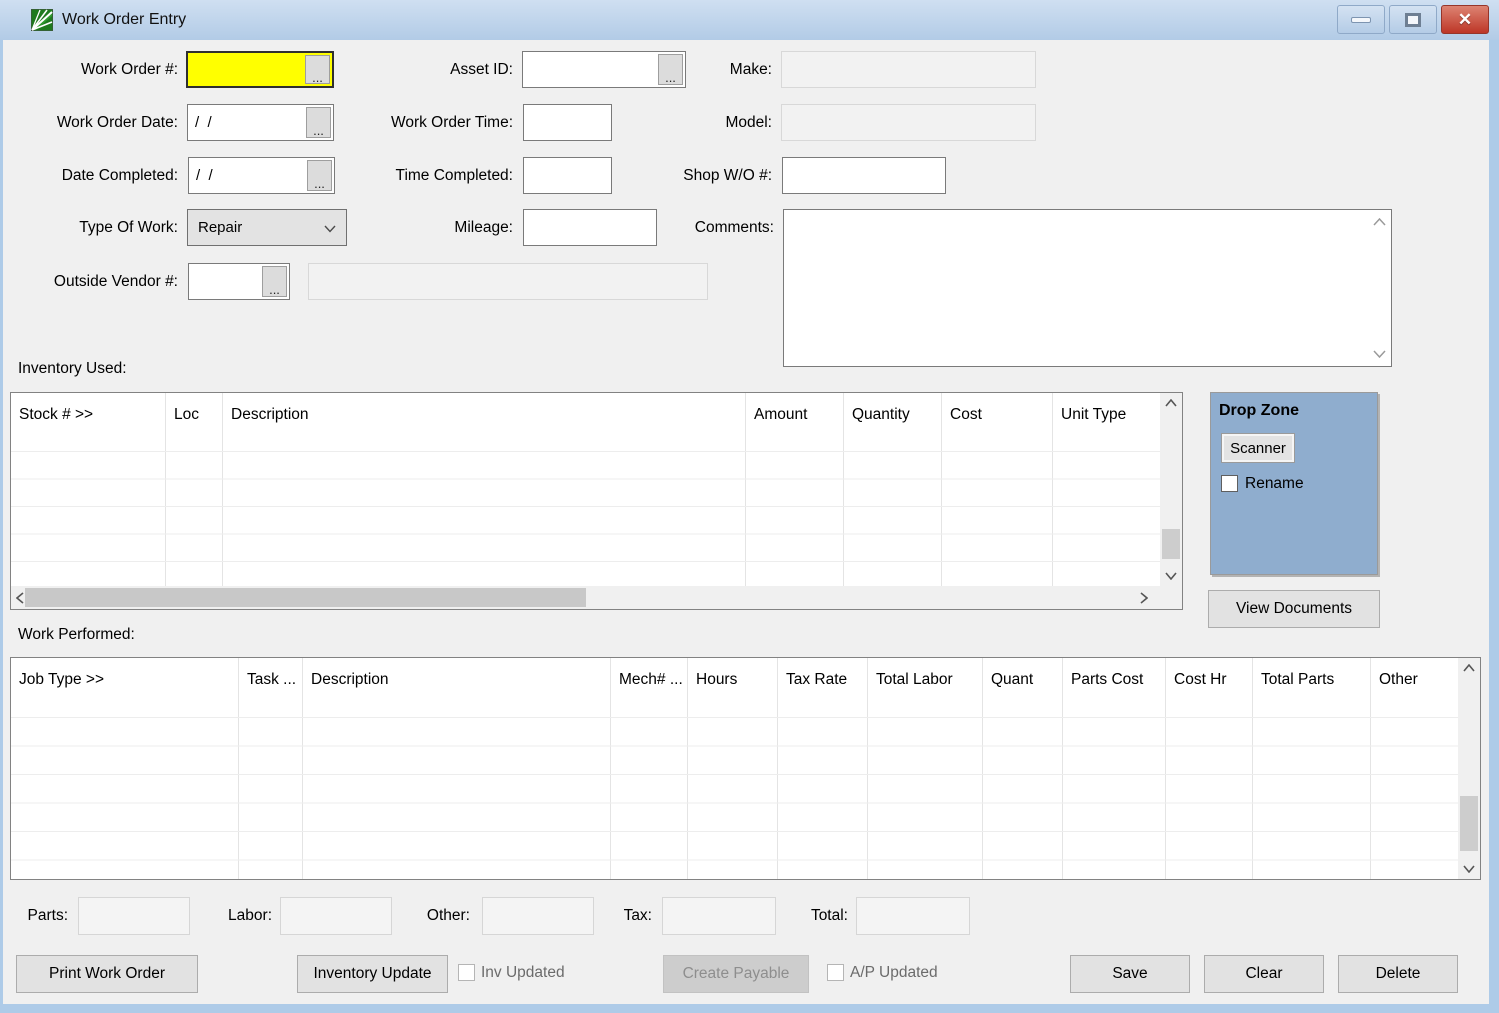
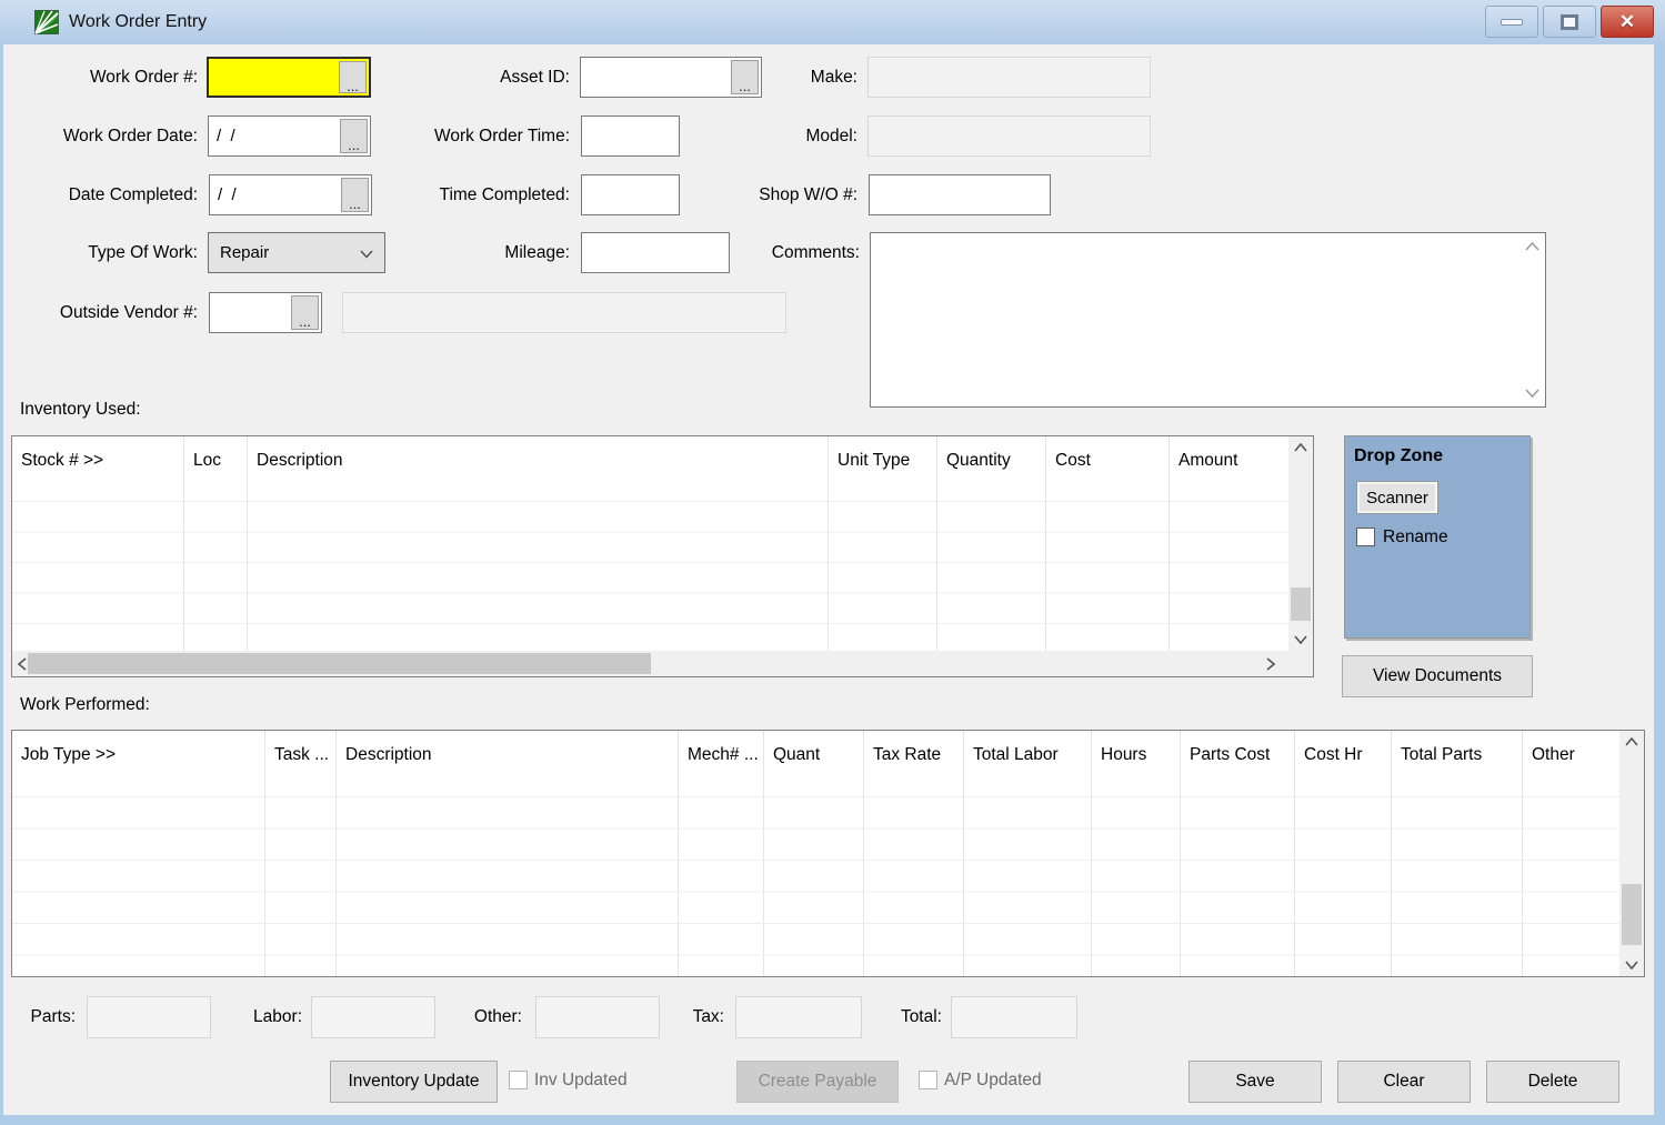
  Work Order Entry
  ✕
  Work Order #:
  ...
  Asset ID:
  ...
  Make:
  Work Order Date:
  / /
  ...
  Work Order Time:
  Model:
  Date Completed:
  / /
  ...
  Time Completed:
  Shop W/O #:
  Type Of Work:
  Repair
  Mileage:
  Comments:
  Outside Vendor #:
  ...
  Inventory Used:
  Stock # >>
  Loc
  Description
- Amount
+ Unit Type
  Quantity
  Cost
- Unit Type
+ Amount
  Drop Zone
  Scanner
  Rename
  View Documents
  Work Performed:
  Job Type >>
  Task ...
  Description
  Mech# ...
- Hours
+ Quant
  Tax Rate
  Total Labor
- Quant
+ Hours
  Parts Cost
  Cost Hr
  Total Parts
  Other
  Parts:
  Labor:
  Other:
  Tax:
  Total:
- Print Work Order
  Inventory Update
  Inv Updated
  Create Payable
  A/P Updated
  Save
  Clear
  Delete
